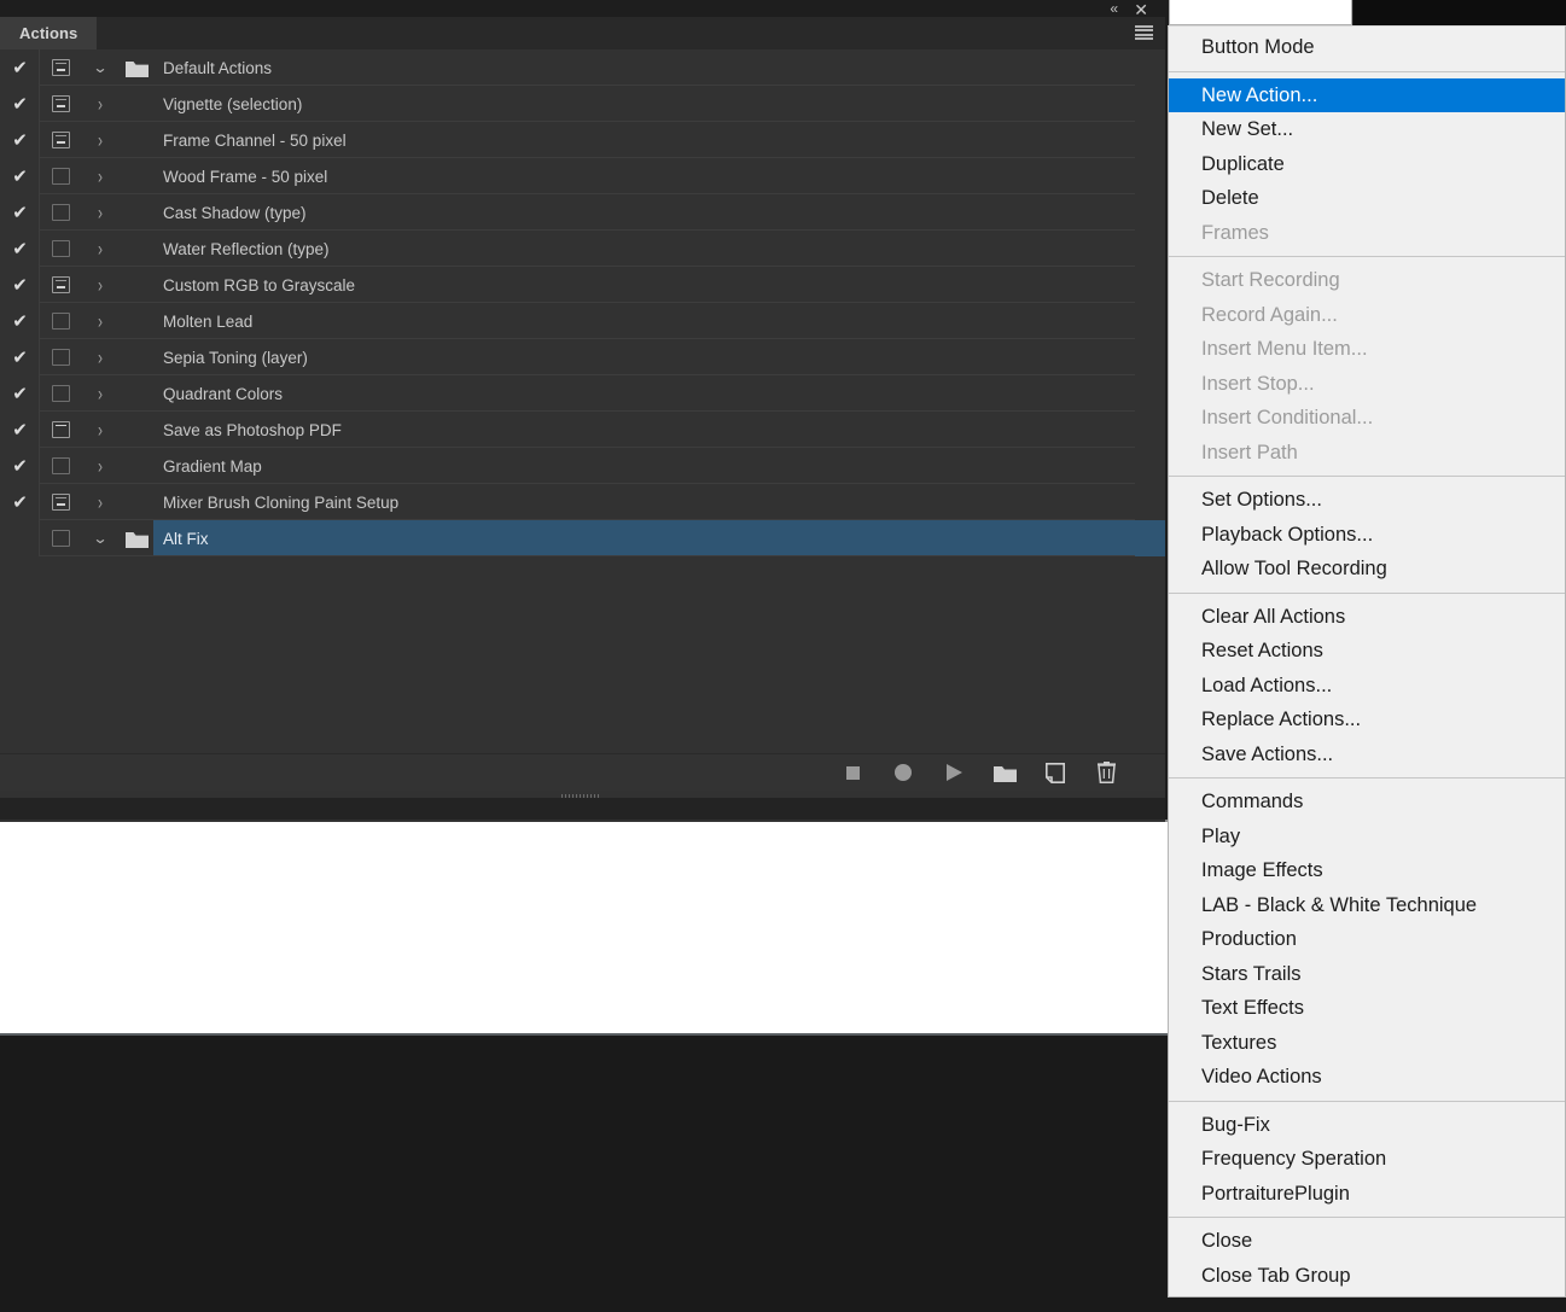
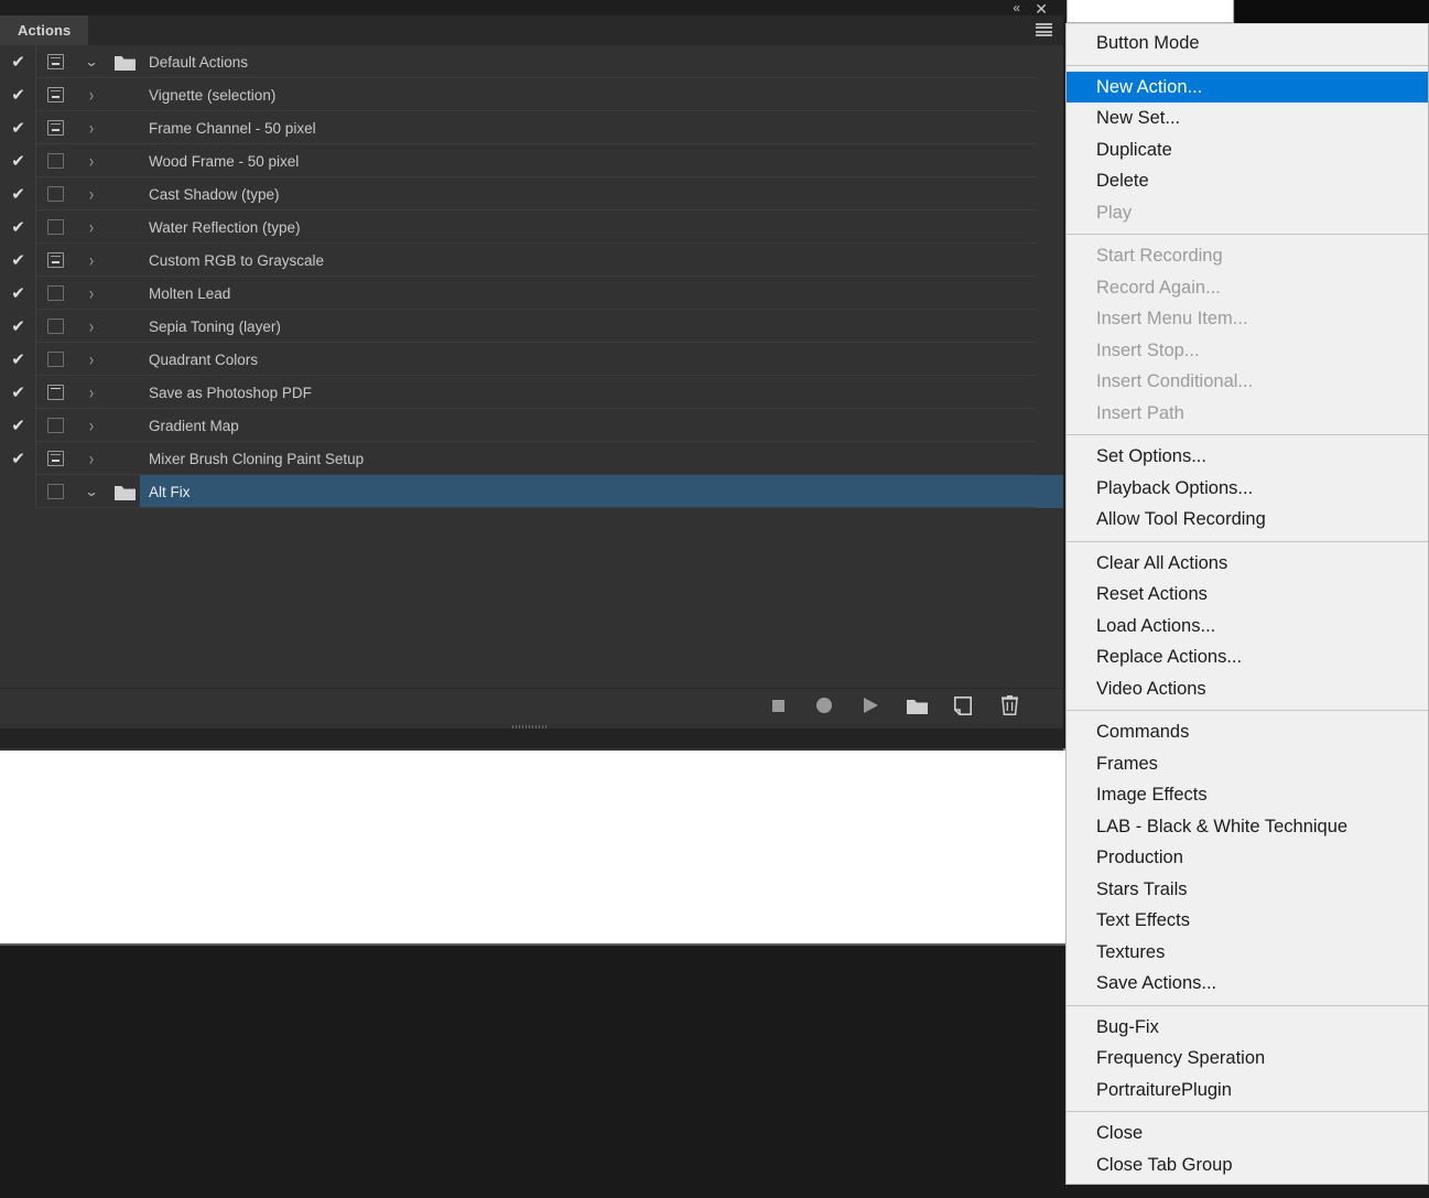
  Actions
  «
  ✕
  ✔
  ⌄
  Default Actions
  ✔
  ›
  Vignette (selection)
  ✔
  ›
  Frame Channel - 50 pixel
  ✔
  ›
  Wood Frame - 50 pixel
  ✔
  ›
  Cast Shadow (type)
  ✔
  ›
  Water Reflection (type)
  ✔
  ›
  Custom RGB to Grayscale
  ✔
  ›
  Molten Lead
  ✔
  ›
  Sepia Toning (layer)
  ✔
  ›
  Quadrant Colors
  ✔
  ›
  Save as Photoshop PDF
  ✔
  ›
  Gradient Map
  ✔
  ›
  Mixer Brush Cloning Paint Setup
  ⌄
  Alt Fix
  Button Mode
  New Action...
  New Set...
  Duplicate
  Delete
- Frames
+ Play
  Start Recording
  Record Again...
  Insert Menu Item...
  Insert Stop...
  Insert Conditional...
  Insert Path
  Set Options...
  Playback Options...
  Allow Tool Recording
  Clear All Actions
  Reset Actions
  Load Actions...
  Replace Actions...
- Save Actions...
+ Video Actions
  Commands
- Play
+ Frames
  Image Effects
  LAB - Black & White Technique
  Production
  Stars Trails
  Text Effects
  Textures
- Video Actions
+ Save Actions...
  Bug-Fix
  Frequency Speration
  PortraiturePlugin
  Close
  Close Tab Group
